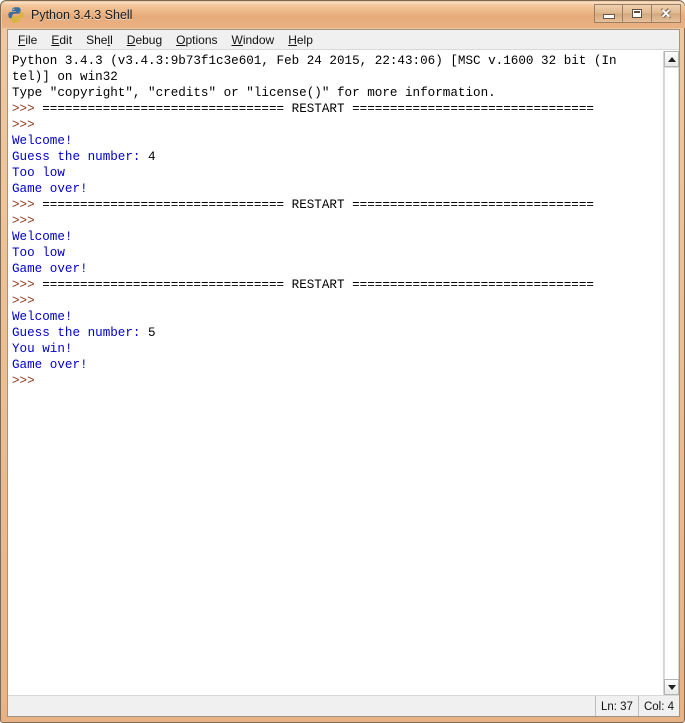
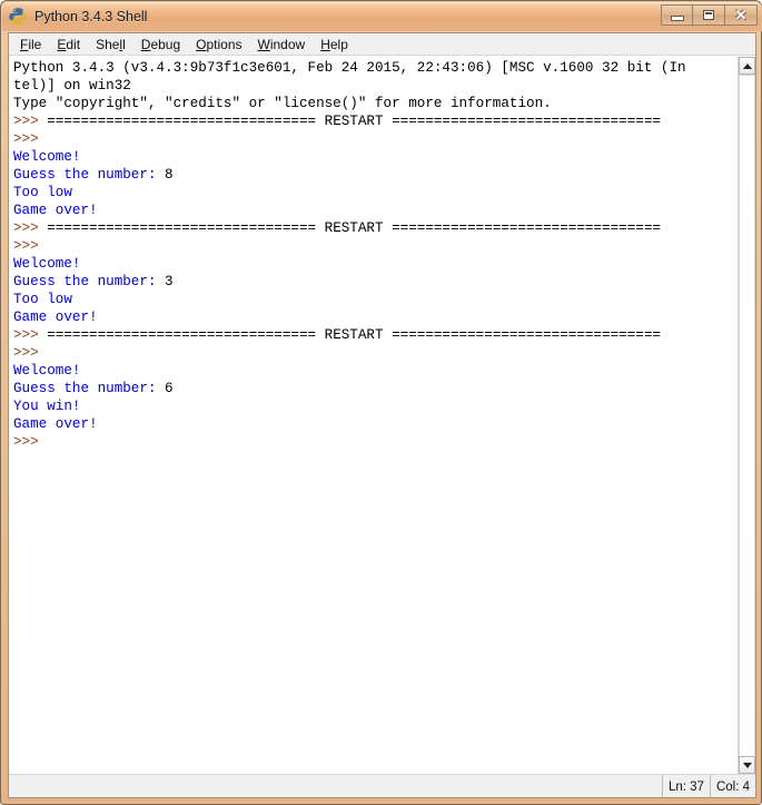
  Python 3.4.3 Shell
  ✕
  File
  Edit
  Shell
  Debug
  Options
  Window
  Help
  Python 3.4.3 (v3.4.3:9b73f1c3e601, Feb 24 2015, 22:43:06) [MSC v.1600 32 bit (In
  tel)] on win32
  Type "copyright", "credits" or "license()" for more information.
  >>> ================================ RESTART ================================
  >>>
  Welcome!
- Guess the number: 4
+ Guess the number: 8
  Too low
  Game over!
  >>> ================================ RESTART ================================
  >>>
  Welcome!
+ Guess the number: 3
  Too low
  Game over!
  >>> ================================ RESTART ================================
  >>>
  Welcome!
- Guess the number: 5
+ Guess the number: 6
  You win!
  Game over!
  >>>
  Ln: 37
  Col: 4
